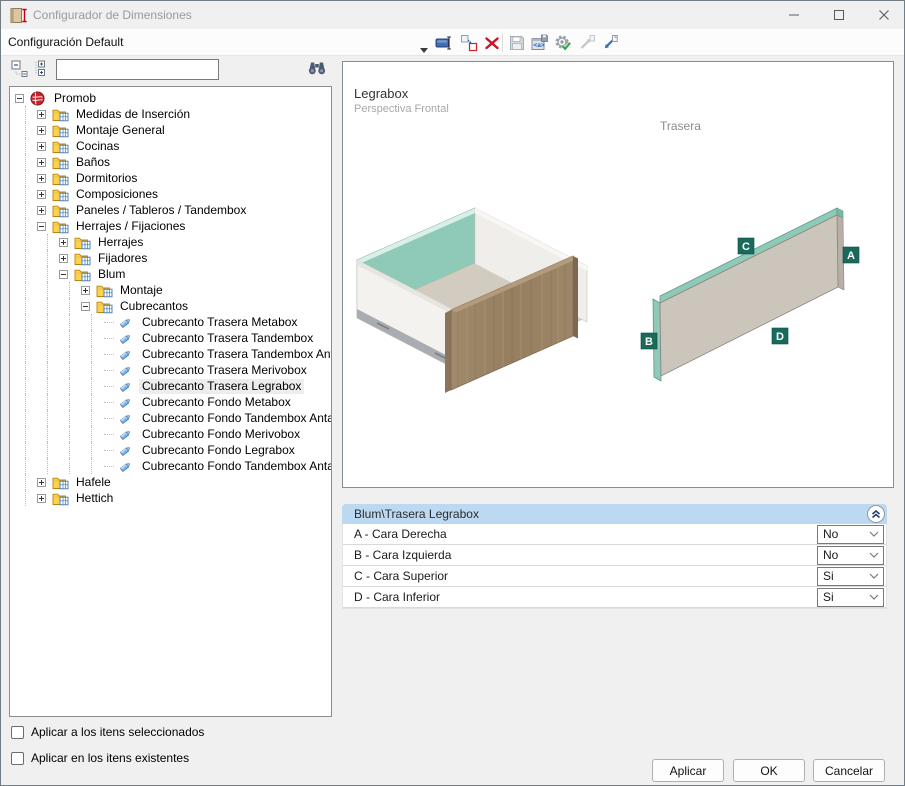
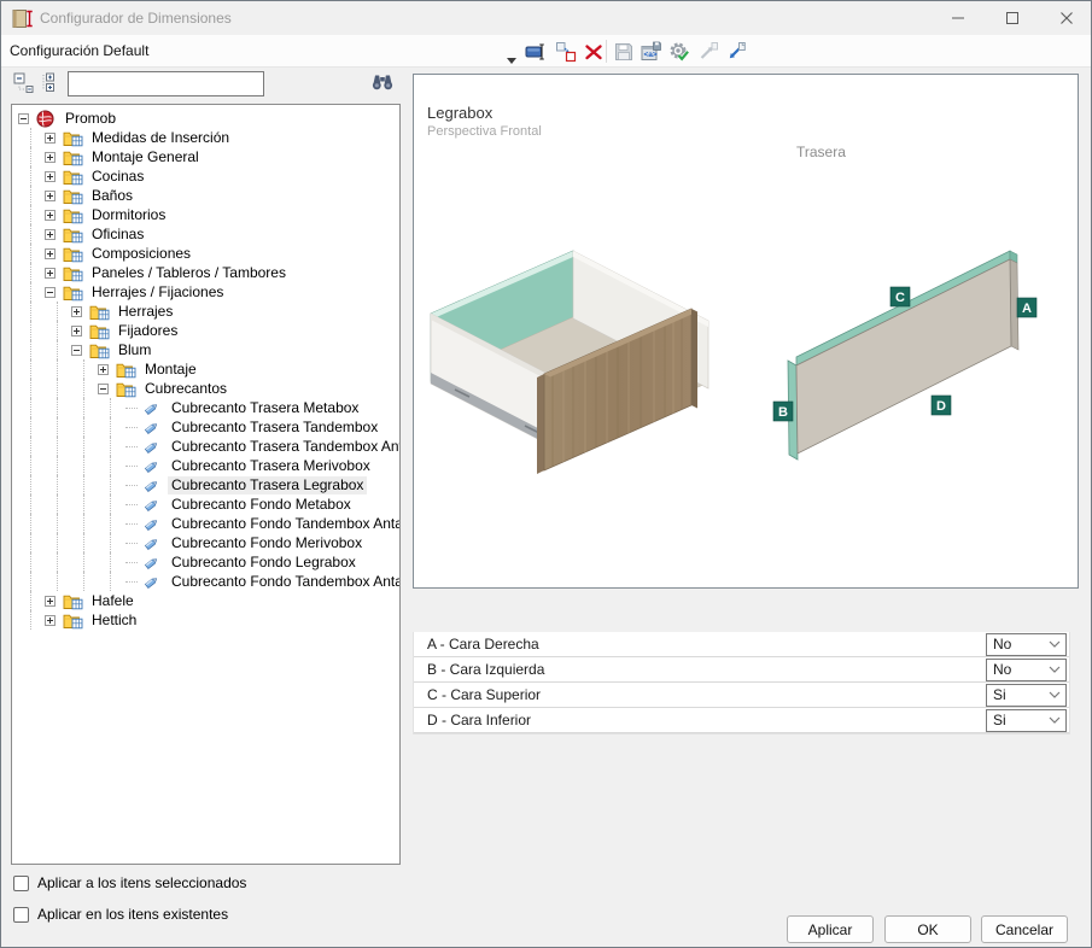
  Configurador de Dimensiones
  Configuración Default
  Promob
  Medidas de Inserción
  Montaje General
  Cocinas
  Baños
  Dormitorios
+ Oficinas
  Composiciones
- Paneles / Tableros / Tandembox
+ Paneles / Tableros / Tambores
  Herrajes / Fijaciones
  Herrajes
  Fijadores
  Blum
  Montaje
  Cubrecantos
  Cubrecanto Trasera Metabox
  Cubrecanto Trasera Tandembox
  Cubrecanto Trasera Tandembox An
  Cubrecanto Trasera Merivobox
  Cubrecanto Trasera Legrabox
  Cubrecanto Fondo Metabox
  Cubrecanto Fondo Tandembox Anta
  Cubrecanto Fondo Merivobox
  Cubrecanto Fondo Legrabox
  Cubrecanto Fondo Tandembox Anta
  Hafele
  Hettich
  Legrabox
  Perspectiva Frontal
  Trasera
  A
  B
  C
  D
- Blum\Trasera Legrabox
  A - Cara Derecha
  No
  B - Cara Izquierda
  No
  C - Cara Superior
  Si
  D - Cara Inferior
  Si
  Aplicar a los itens seleccionados
  Aplicar en los itens existentes
  Aplicar
  OK
  Cancelar
